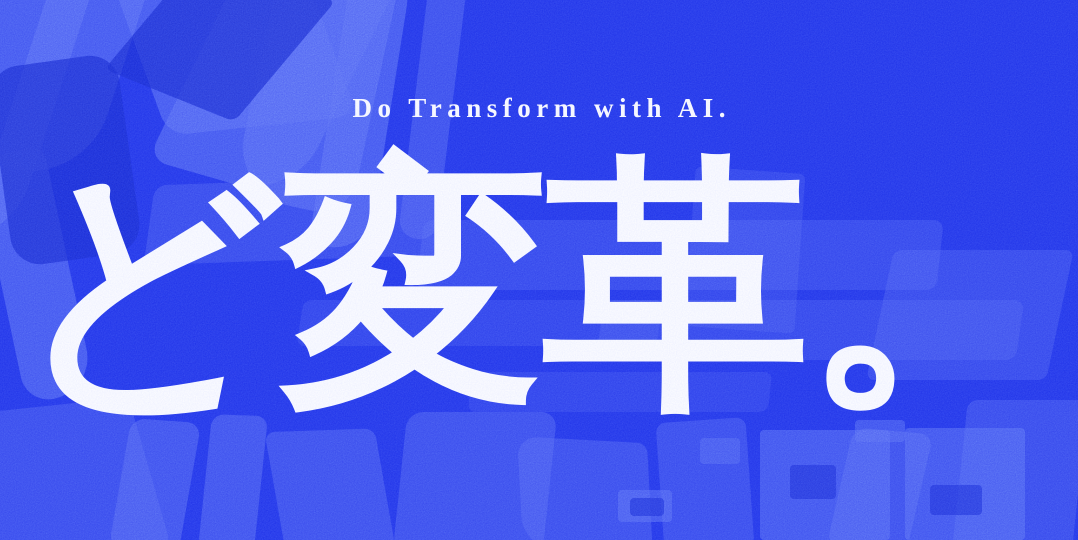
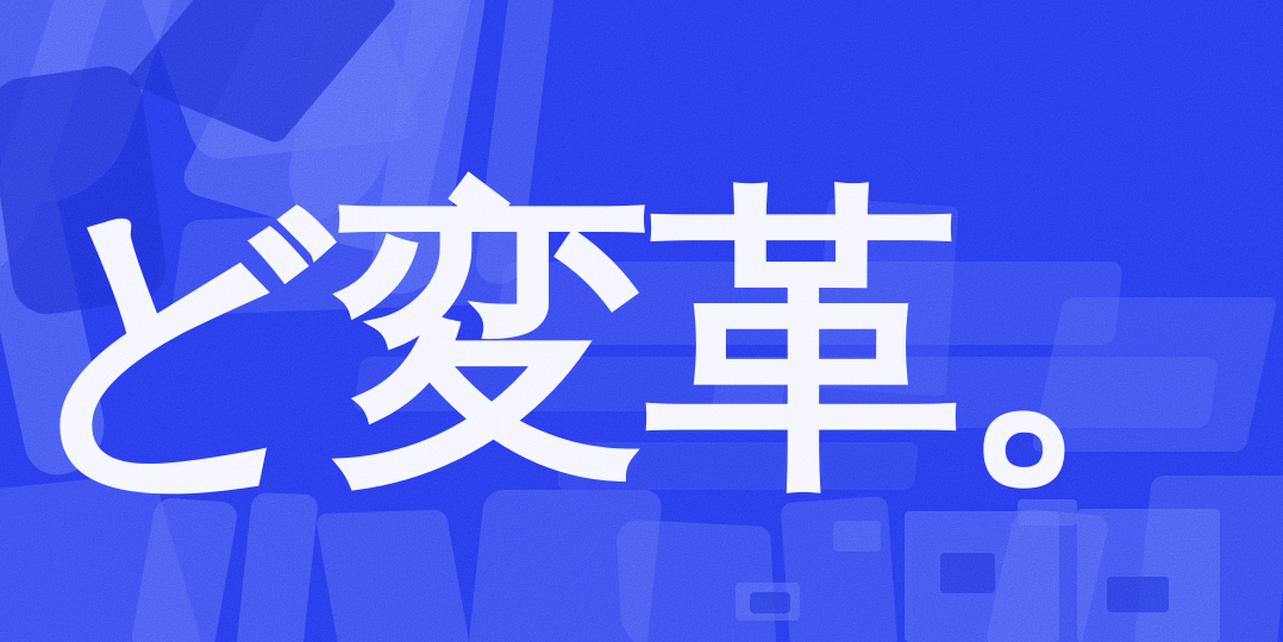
- Do Transform with AI.
  ど変革。
